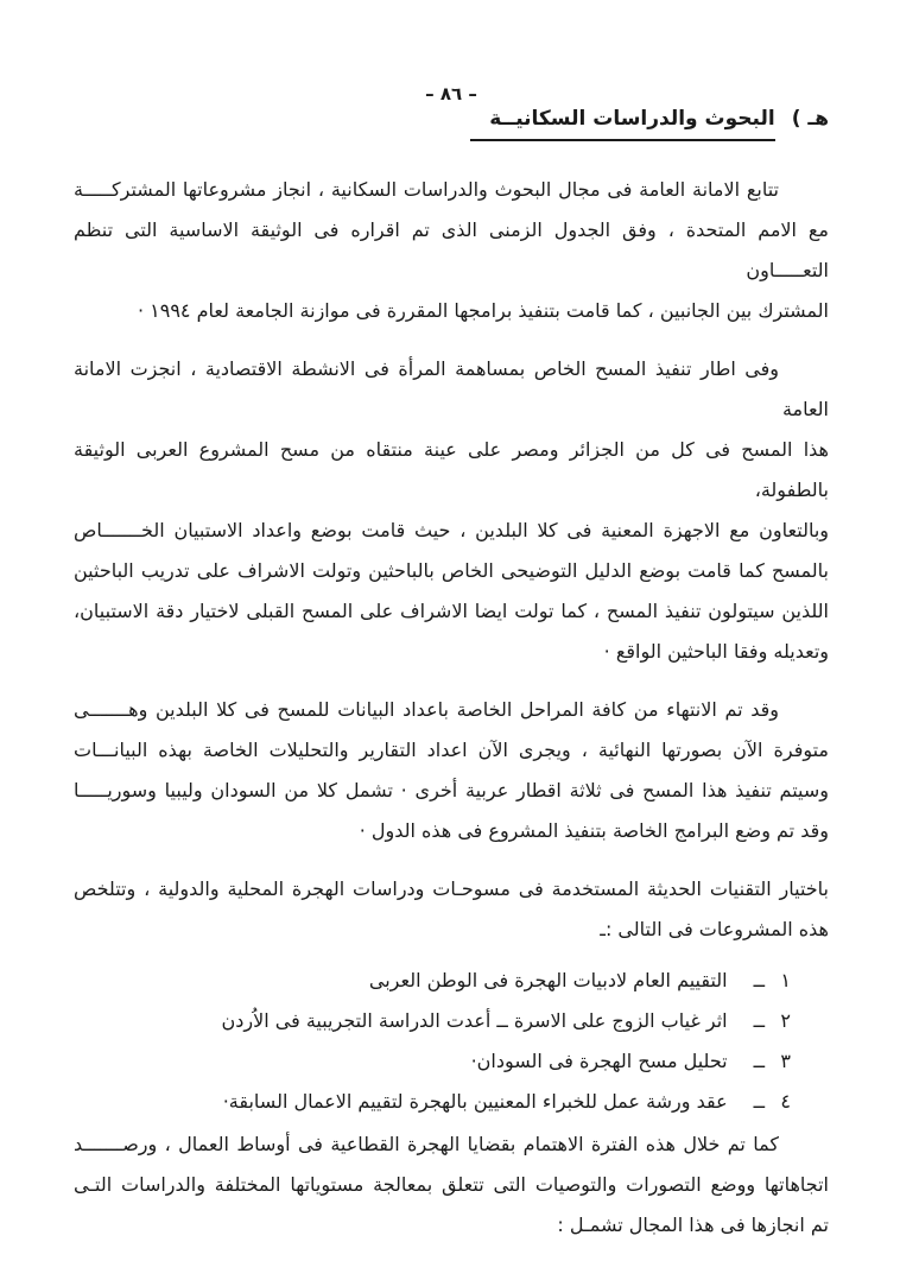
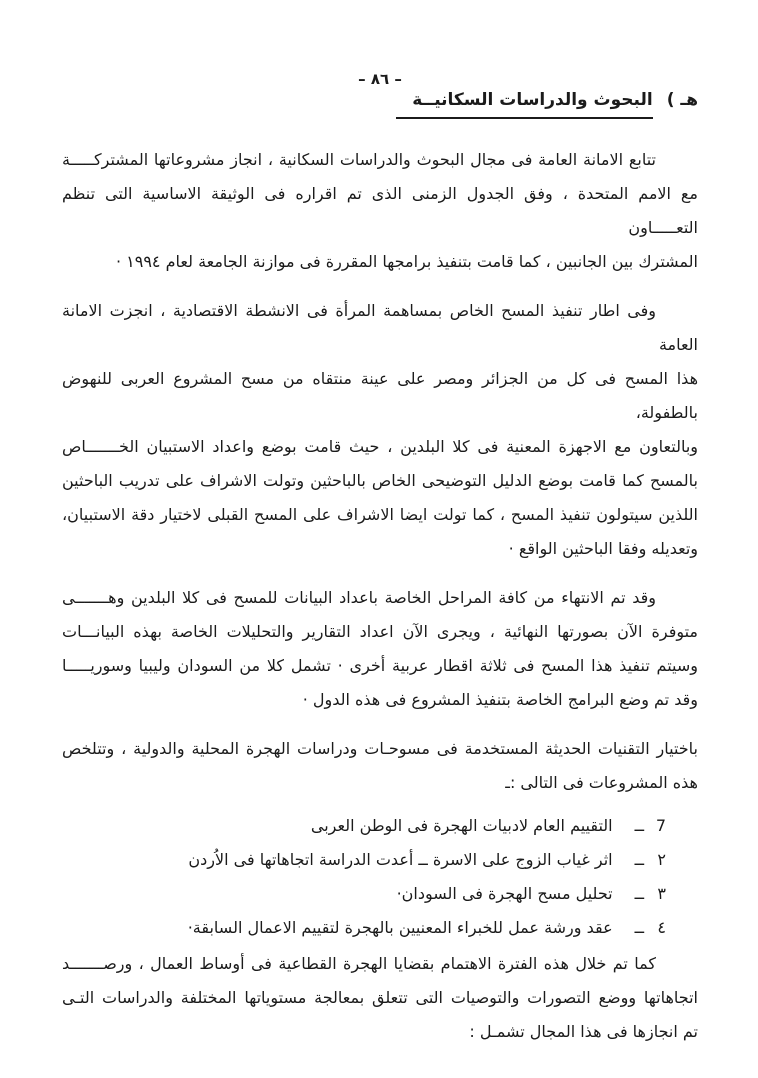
  – ٨٦ –
  هـ )البحوث والدراسات السكانيــة
  تتابع الامانة العامة فى مجال البحوث والدراسات السكانية ، انجاز مشروعاتها المشتركـــــة
  مع الامم المتحدة ، وفق الجدول الزمنى الذى تم اقراره فى الوثيقة الاساسية التى تنظم التعـــــاون
  المشترك بين الجانبين ، كما قامت بتنفيذ برامجها المقررة فى موازنة الجامعة لعام ١٩٩٤ ·
  وفى اطار تنفيذ المسح الخاص بمساهمة المرأة فى الانشطة الاقتصادية ، انجزت الامانة العامة
- هذا المسح فى كل من الجزائر ومصر على عينة منتقاه من مسح المشروع العربى الوثيقة بالطفولة،
+ هذا المسح فى كل من الجزائر ومصر على عينة منتقاه من مسح المشروع العربى للنهوض بالطفولة،
  وبالتعاون مع الاجهزة المعنية فى كلا البلدين ، حيث قامت بوضع واعداد الاستبيان الخـــــــاص
  بالمسح كما قامت بوضع الدليل التوضيحى الخاص بالباحثين وتولت الاشراف على تدريب الباحثين
  اللذين سيتولون تنفيذ المسح ، كما تولت ايضا الاشراف على المسح القبلى لاختيار دقة الاستبيان،
  وتعديله وفقا الباحثين الواقع ·
  وقد تم الانتهاء من كافة المراحل الخاصة باعداد البيانات للمسح فى كلا البلدين وهـــــــى
  متوفرة الآن بصورتها النهائية ، ويجرى الآن اعداد التقارير والتحليلات الخاصة بهذه البيانـــات
  وسيتم تنفيذ هذا المسح فى ثلاثة اقطار عربية أخرى · تشمل كلا من السودان وليبيا وسوريـــــا
  وقد تم وضع البرامج الخاصة بتنفيذ المشروع فى هذه الدول ·
  باختيار التقنيات الحديثة المستخدمة فى مسوحـات ودراسات الهجرة المحلية والدولية ، وتتلخص
  هذه المشروعات فى التالى :ـ
- ١
+ 7
  ــ
  التقييم العام لادبيات الهجرة فى الوطن العربى
  ٢
  ــ
- اثر غياب الزوج على الاسرة ــ أعدت الدراسة التجريبية فى الاُردن
+ اثر غياب الزوج على الاسرة ــ أعدت الدراسة اتجاهاتها فى الاُردن
  ٣
  ــ
  تحليل مسح الهجرة فى السودان·
  ٤
  ــ
  عقد ورشة عمل للخبراء المعنيين بالهجرة لتقييم الاعمال السابقة·
  كما تم خلال هذه الفترة الاهتمام بقضايا الهجرة القطاعية فى أوساط العمال ، ورصـــــــد
  اتجاهاتها ووضع التصورات والتوصيات التى تتعلق بمعالجة مستوياتها المختلفة والدراسات التـى
  تم انجازها فى هذا المجال تشمـل :
